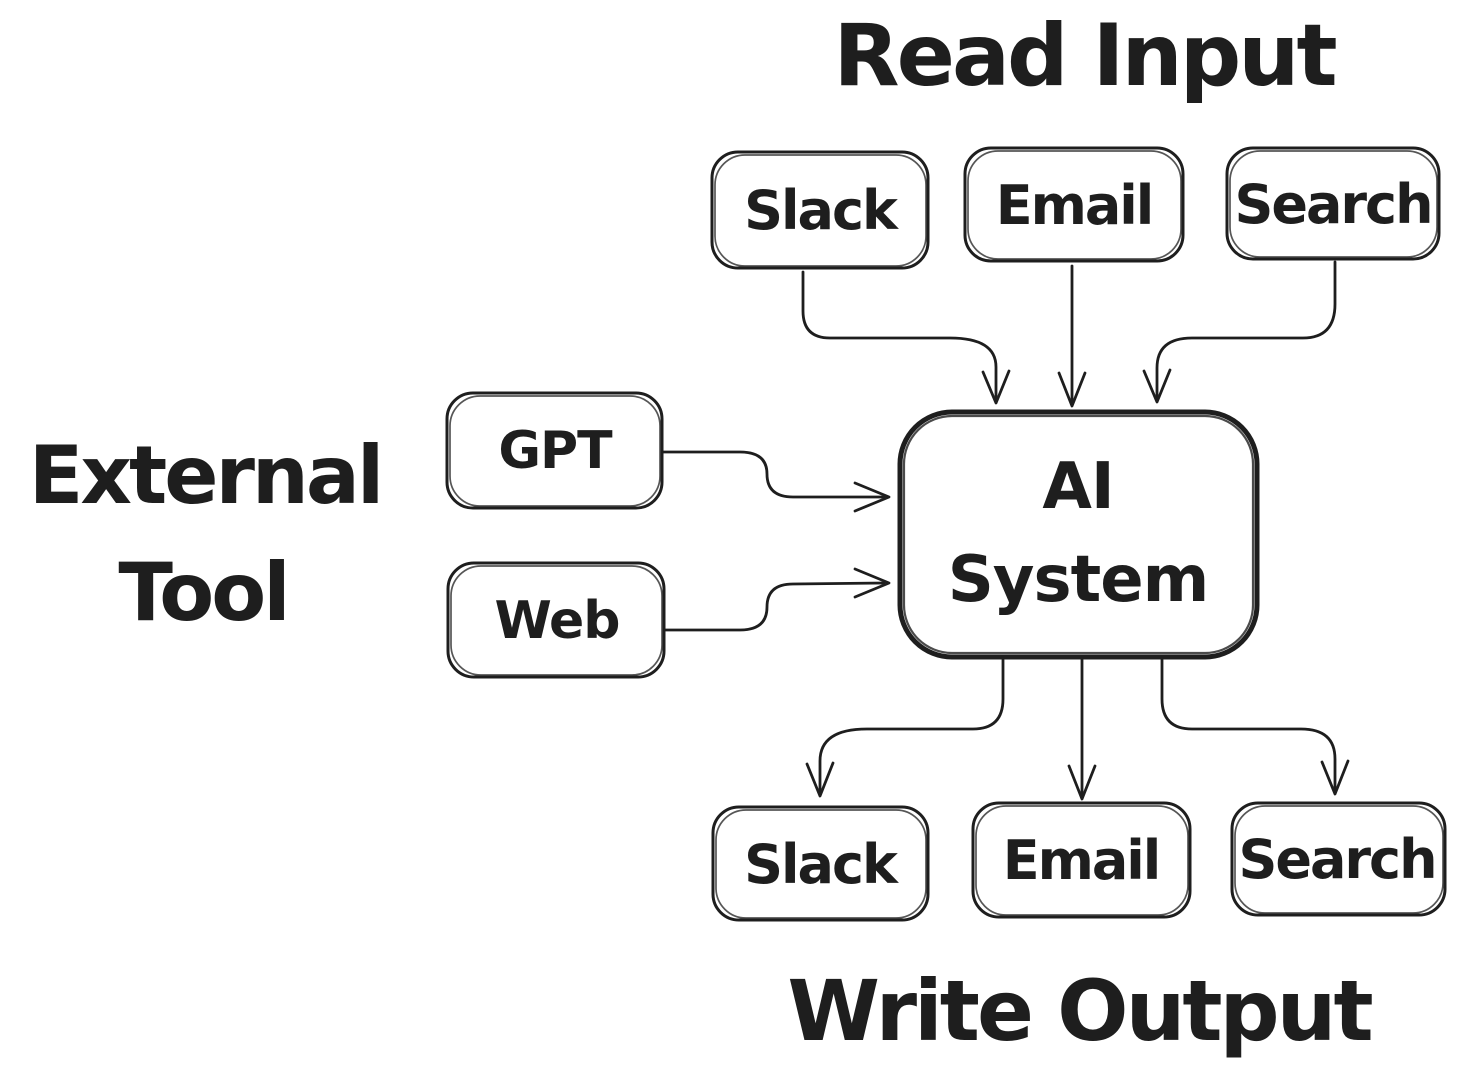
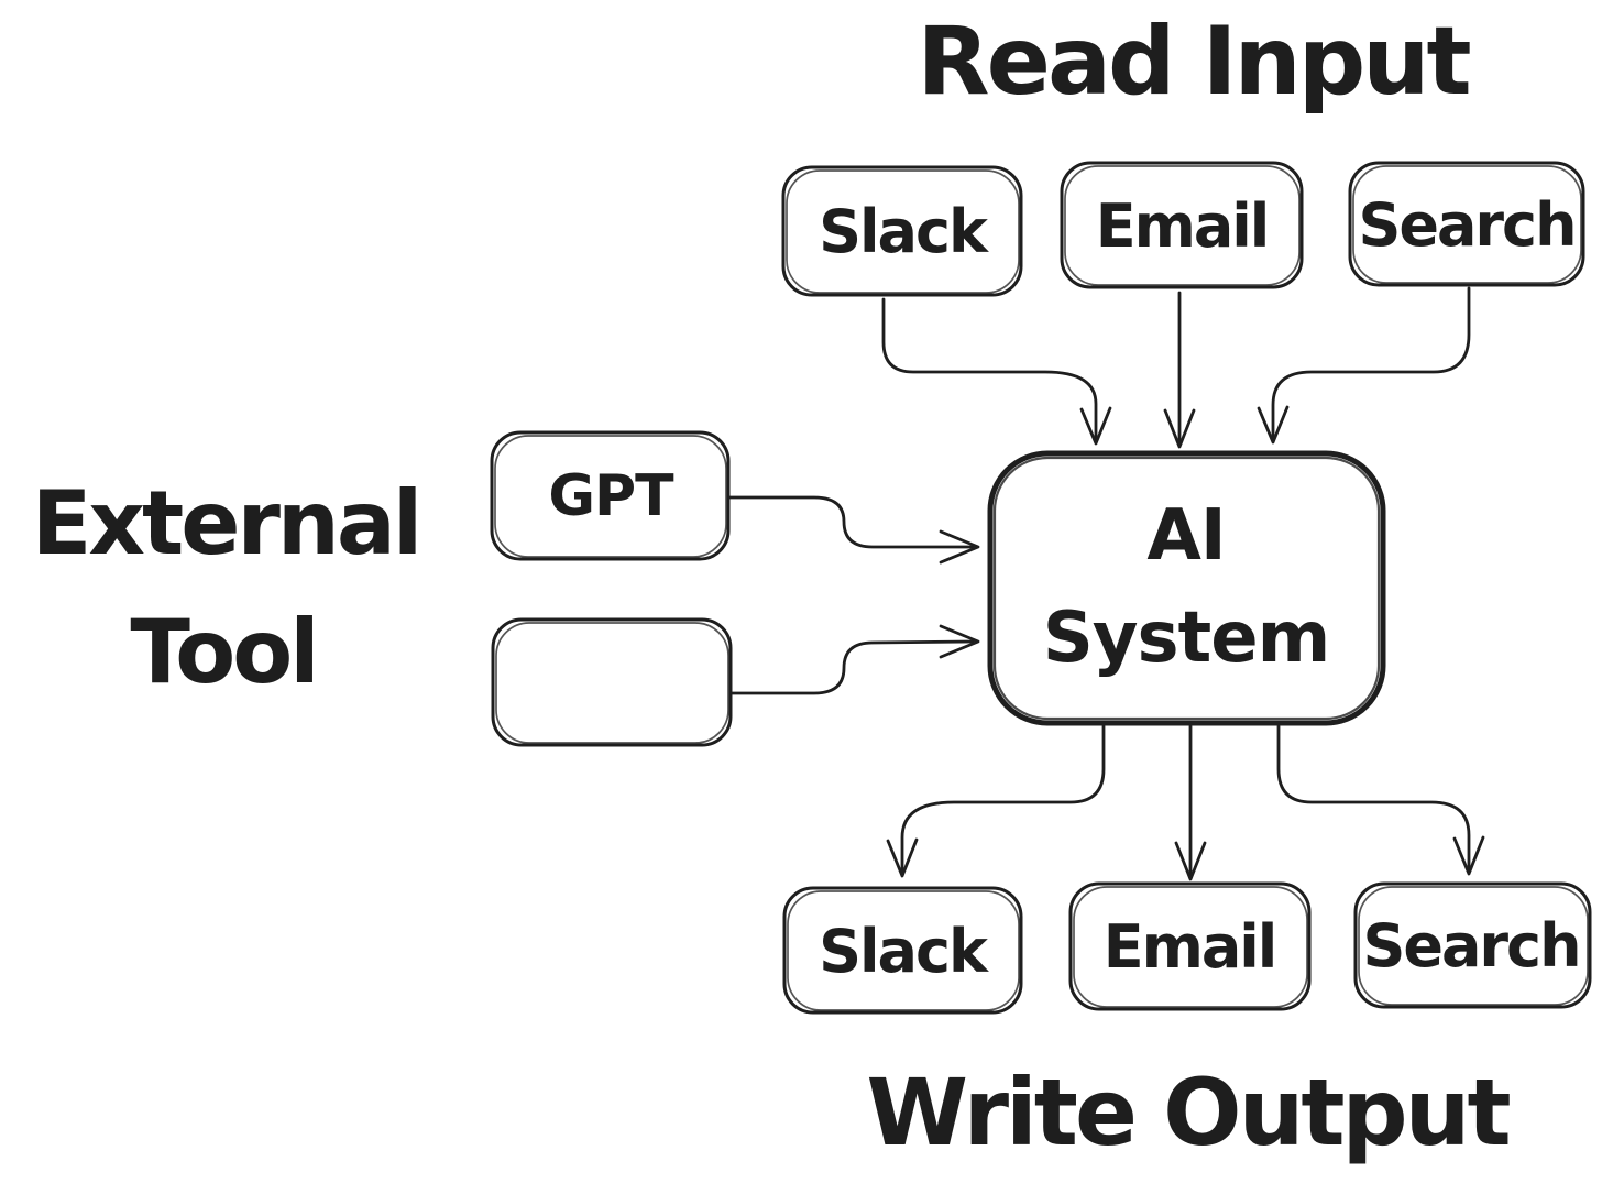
  Read Input
  Write Output
  External
  Tool
  Slack
  Email
  Search
  GPT
- Web
  AI
  System
  Slack
  Email
  Search
